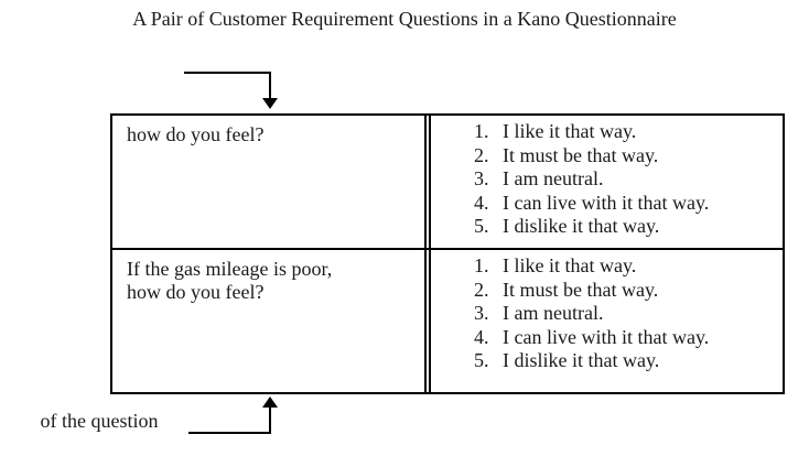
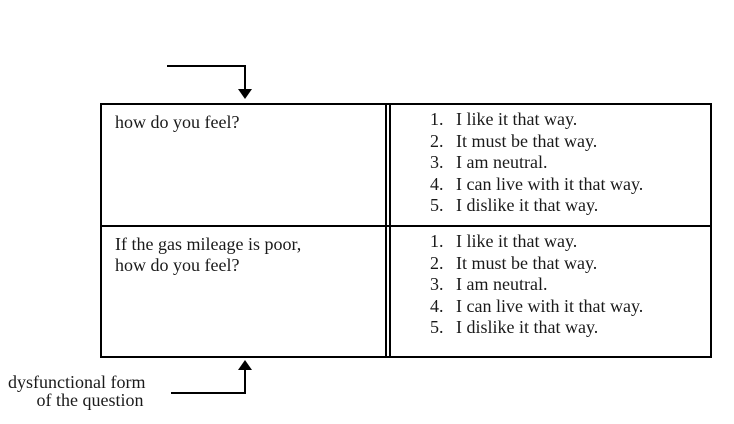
- A Pair of Customer Requirement Questions in a Kano Questionnaire
  how do you feel?
  1.
  I like it that way.
  2.
  It must be that way.
  3.
  I am neutral.
  4.
  I can live with it that way.
  5.
  I dislike it that way.
  If the gas mileage is poor,
  how do you feel?
  1.
  I like it that way.
  2.
  It must be that way.
  3.
  I am neutral.
  4.
  I can live with it that way.
  5.
  I dislike it that way.
+ dysfunctional form
  of the question
